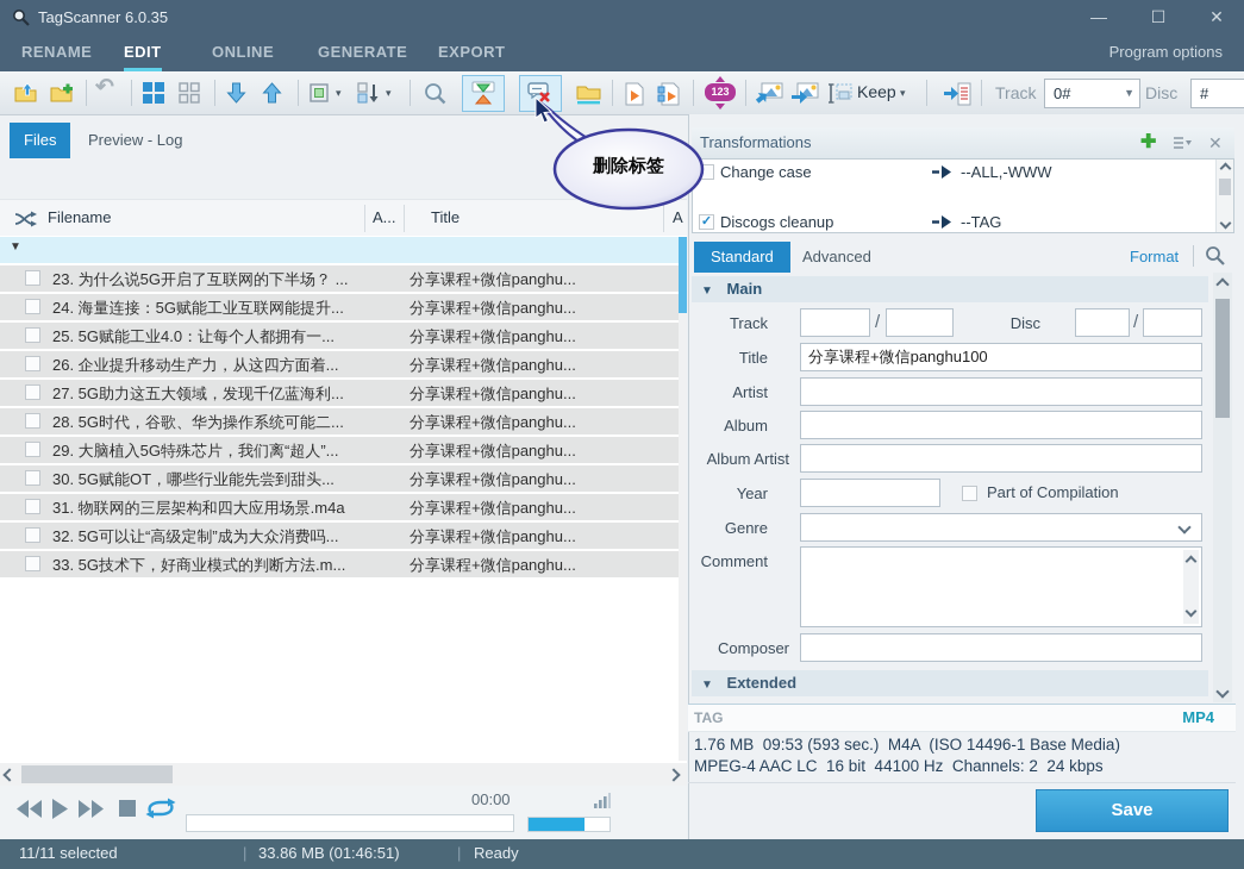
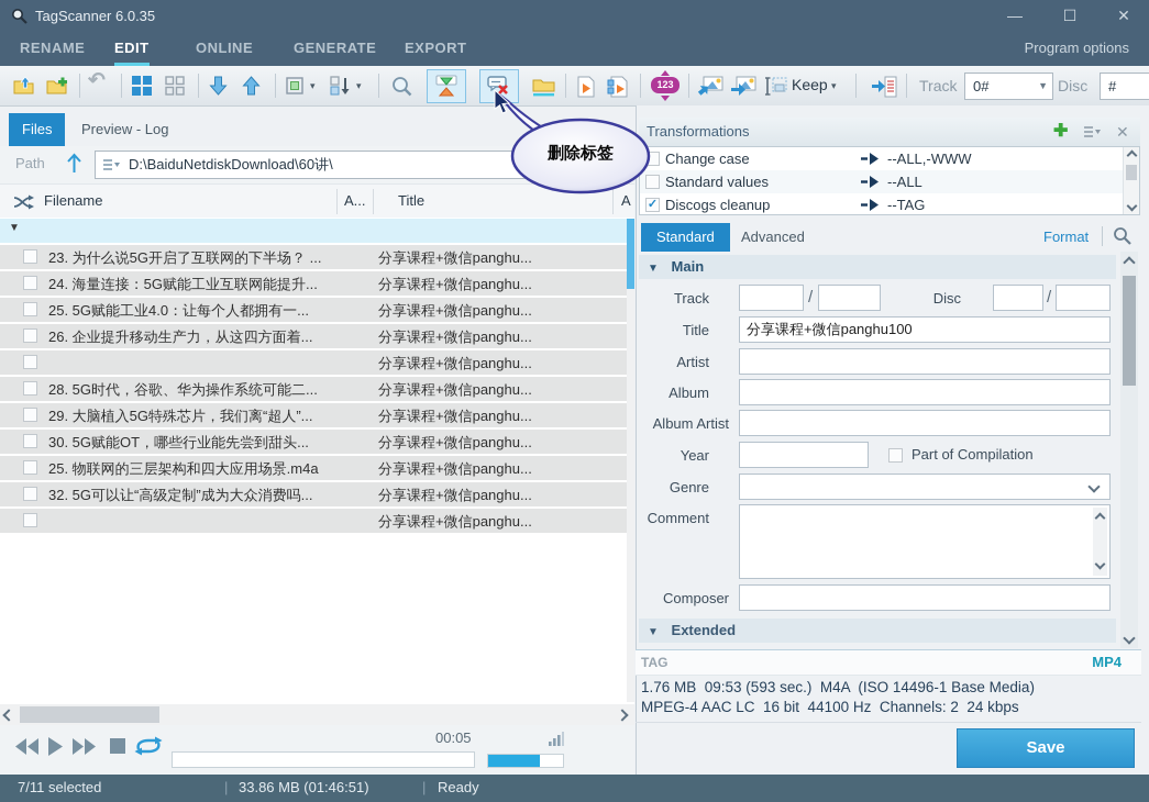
  TagScanner 6.0.35
  —
  ☐
  ✕
  RENAME
  EDIT
  ONLINE
  GENERATE
  EXPORT
  Program options
  ↶
  ▾
  ▾
  123
  Keep
  ▾
  Track
  0#
  ▼
  Disc
  #
  Files
  Preview - Log
+ Path
+ D:\BaiduNetdiskDownload\60讲\
  Filename
  A...
  Title
  A
  ▼
  23. 为什么说5G开启了互联网的下半场？ ...
  分享课程+微信panghu...
  24. 海量连接：5G赋能工业互联网能提升...
  分享课程+微信panghu...
  25. 5G赋能工业4.0：让每个人都拥有一...
  分享课程+微信panghu...
  26. 企业提升移动生产力，从这四方面着...
  分享课程+微信panghu...
- 27. 5G助力这五大领域，发现千亿蓝海利...
  分享课程+微信panghu...
  28. 5G时代，谷歌、华为操作系统可能二...
  分享课程+微信panghu...
  29. 大脑植入5G特殊芯片，我们离“超人”...
  分享课程+微信panghu...
  30. 5G赋能OT，哪些行业能先尝到甜头...
  分享课程+微信panghu...
- 31. 物联网的三层架构和四大应用场景.m4a
+ 25. 物联网的三层架构和四大应用场景.m4a
  分享课程+微信panghu...
  32. 5G可以让“高级定制”成为大众消费吗...
  分享课程+微信panghu...
- 33. 5G技术下，好商业模式的判断方法.m...
  分享课程+微信panghu...
- 00:00
+ 00:05
  Transformations
  ✚
  ✕
  Change case
  --ALL,-WWW
+ Standard values
+ --ALL
  ✓
  Discogs cleanup
  --TAG
  Standard
  Advanced
  Format
  ▼ Main
  Track
  /
  Disc
  /
  Title
  分享课程+微信panghu100
  Artist
  Album
  Album Artist
  Year
  Part of Compilation
  Genre
  Comment
  Composer
  ▼ Extended
  TAG
  MP4
  1.76 MB 09:53 (593 sec.) M4A (ISO 14496-1 Base Media)
  MPEG-4 AAC LC 16 bit 44100 Hz Channels: 2 24 kbps
  Save
  删除标签
- 11/11 selected
+ 7/11 selected
  |
  33.86 MB (01:46:51)
  |
  Ready
